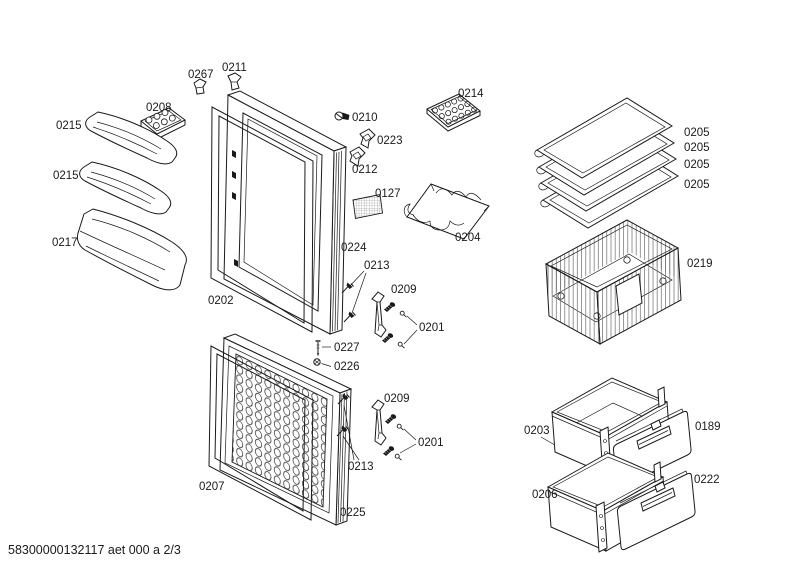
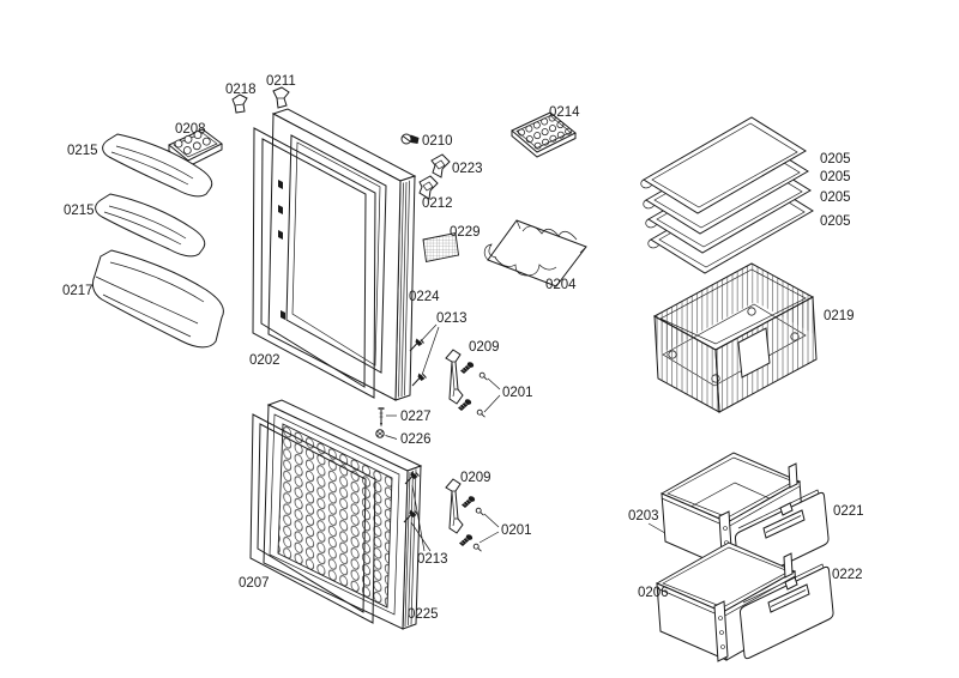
- 0267
+ 0218
  0211
  0208
  0215
  0215
  0217
  0210
  0223
  0212
- 0127
+ 0229
  0224
  0202
  0214
  0204
  0213
  0209
  0201
  0227
  0226
  0209
  0201
  0213
  0207
  0225
  0205
  0205
  0205
  0205
  0219
  0203
- 0189
+ 0221
  0206
  0222
- 58300000132117 aet 000 a 2/3
